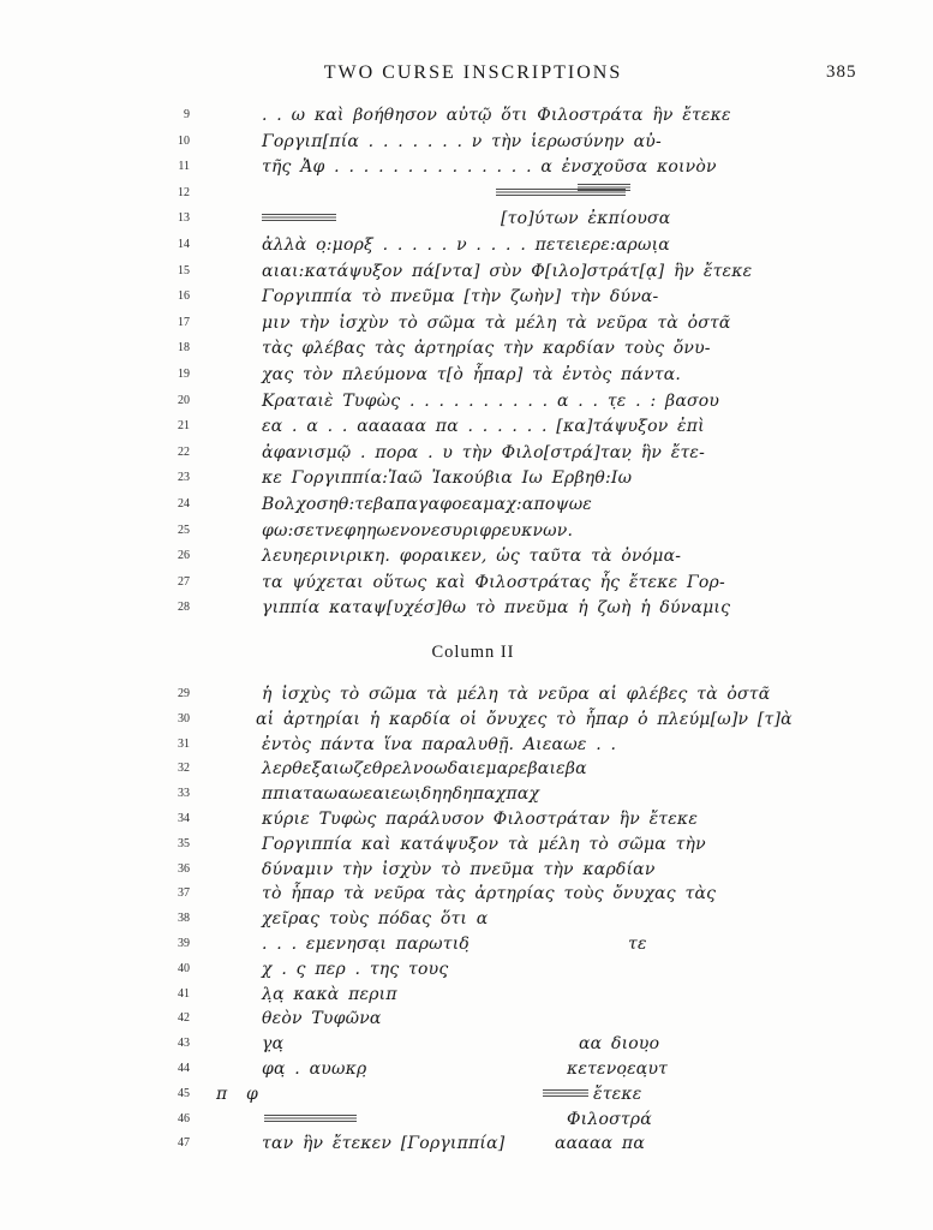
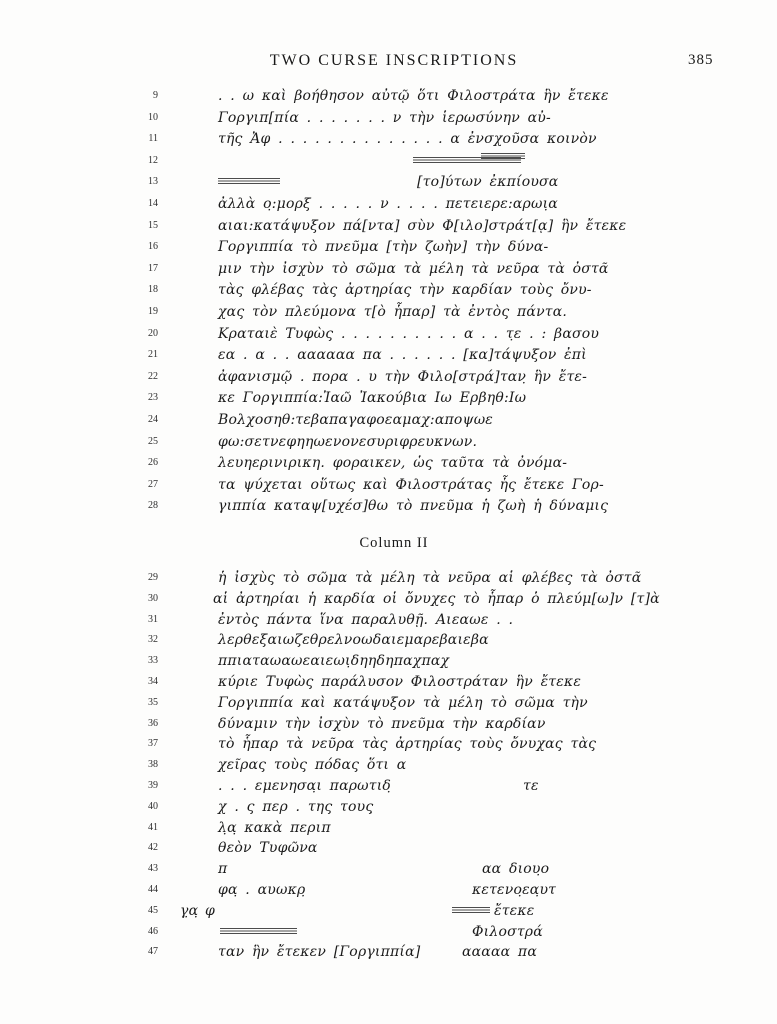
  TWO CURSE INSCRIPTIONS
  385
  Column II
  9
  . . ω καὶ βοήθησον αὐτῷ ὅτι Φιλοστράτα ἣν ἔτεκε
  10
  Γοργιπ[πία . . . . . . . ν τὴν ἱερωσύνην αὐ-
  11
  τῆς Ἀφ . . . . . . . . . . . . . . α ἐνσχοῦσα κοινὸν
  12
  13
  [το]ύτων ἐκπίουσα
  14
  ἀλλὰ ο̣:μορξ . . . . . ν . . . . πετειερε:αρωι̣α
  15
  αιαι:κατάψυξον πά[ντα] σὺν Φ[ιλο]στράτ[ᾳ] ἣν ἔτεκε
  16
  Γοργιππία τὸ πνεῦμα [τὴν ζωὴν] τὴν δύνα-
  17
  μιν τὴν ἰσχὺν τὸ σῶμα τὰ μέλη τὰ νεῦρα τὰ ὀστᾶ
  18
  τὰς φλέβας τὰς ἀρτηρίας τὴν καρδίαν τοὺς ὄνυ-
  19
  χας τὸν πλεύμονα τ[ὸ ἧπαρ] τὰ ἐντὸς πάντα.
  20
  Κραταιὲ Τυφὼς . . . . . . . . . . α . . τ̣ε . : βασου
  21
  εα . α . . αααααα πα . . . . . . [κα]τάψυξον ἐπὶ
  22
  ἀφανισμῷ . πορα . υ τὴν Φιλο[στρά]ταν̣ ἣν ἔτε-
  23
  κε Γοργιππία:Ἰαῶ Ἰακούβια Ιω Ερβηθ:Ιω
  24
  Βολχοσηθ:τεβαπαγαφοεαμαχ:αποψωε
  25
  φω:σετνεφηηωενονεσυριφρευκνων.
  26
  λευηερινιρικη. φοραικεν, ὡς ταῦτα τὰ ὀνόμα-
  27
  τα ψύχεται οὕτως καὶ Φιλοστράτας ἧς ἔτεκε Γορ-
  28
  γιππία καταψ[υχέσ]θω τὸ πνεῦμα ἡ ζωὴ ἡ δύναμις
  29
  ἡ ἰσχὺς τὸ σῶμα τὰ μέλη τὰ νεῦρα αἱ φλέβες τὰ ὀστᾶ
  30
  αἱ ἀρτηρίαι ἡ καρδία οἱ ὄνυχες τὸ ἧπαρ ὁ πλεύμ[ω]ν [τ]ὰ
  31
  ἐντὸς πάντα ἵνα παραλυθῇ. Αιεαωε . .
  32
  λερθεξαιωζεθρελνοωδαιεμαρεβαιεβα
  33
  ππιαταωαωεαιεωι̣δηηδηπαχπαχ
  34
  κύριε Τυφὼς παράλυσον Φιλοστράταν ἣν ἔτεκε
  35
  Γοργιππία καὶ κατάψυξον τὰ μέλη τὸ σῶμα τὴν
  36
  δύναμιν τὴν ἰσχὺν τὸ πνεῦμα τὴν καρδίαν
  37
  τὸ ἧπαρ τὰ νεῦρα τὰς ἀρτηρίας τοὺς ὄνυχας τὰς
  38
  χεῖρας τοὺς πόδας ὅτι α
  39
  . . . εμενησα̣ι παρωτιδ̣
  τε
  40
  χ . ς περ . της τους̣
  41
  λ̣α̣ κακὰ περιπ
  42
  θεὸν Τυφῶνα
  43
- γ̣α̣
+ π
  αα διου̣ο
  44
  φα̣ . αυωκρ̣
  κετενο̣εα̣υτ
  45
- π
+ γ̣α̣
  φ
  ἔτεκε
  46
  Φιλοστρά
  47
  ταν ἣν ἔτεκεν [Γοργιππία]
  ααααα πα
